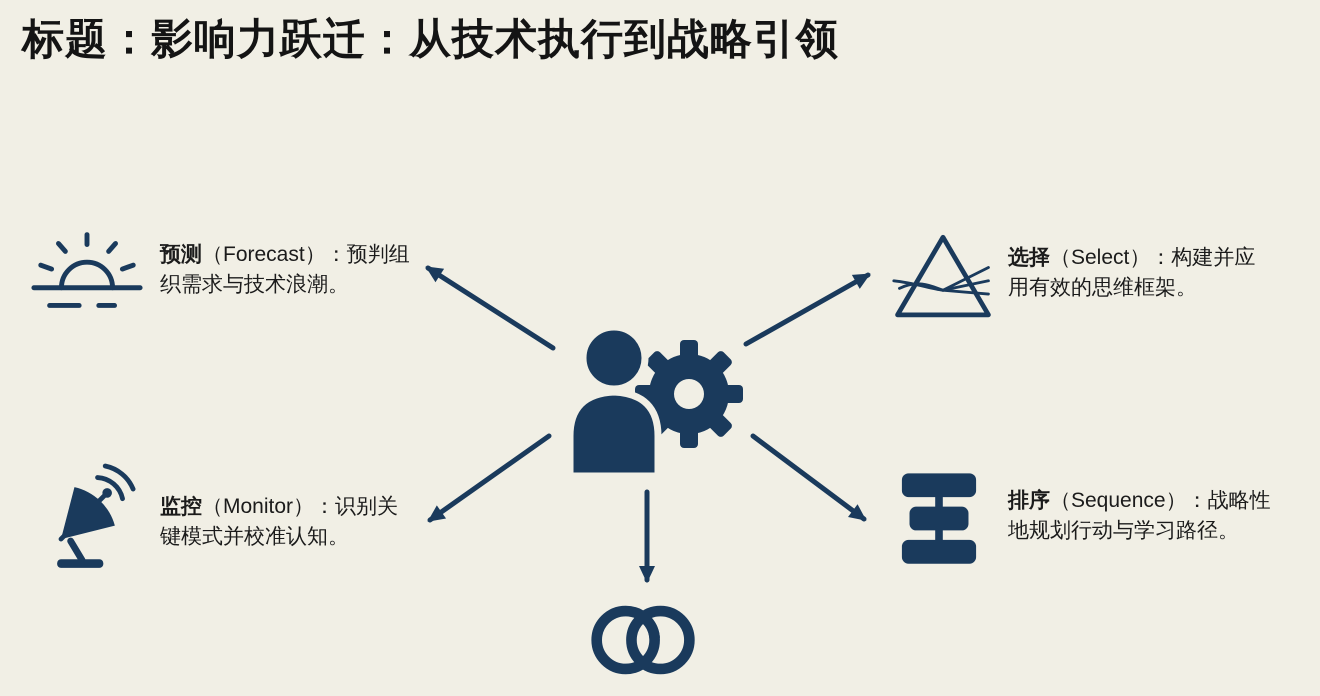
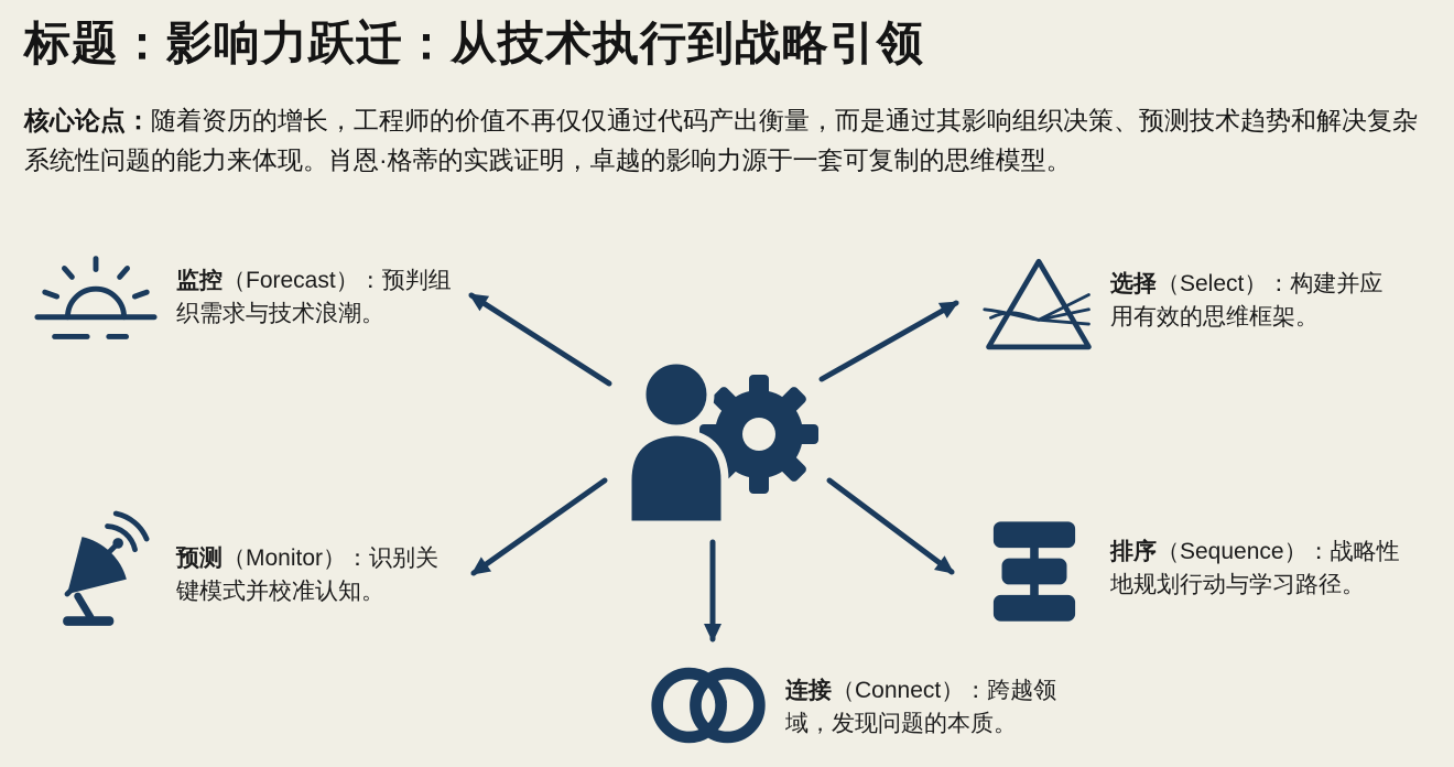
  标题：影响力跃迁：从技术执行到战略引领
+ 核心论点：随着资历的增长，工程师的价值不再仅仅通过代码产出衡量，而是通过其影响组织决策、预测技术趋势和解决复杂系统性问题的能力来体现。肖恩·格蒂的实践证明，卓越的影响力源于一套可复制的思维模型。
- 预测（Forecast）：预判组织需求与技术浪潮。
+ 监控（Forecast）：预判组织需求与技术浪潮。
  选择（Select）：构建并应用有效的思维框架。
- 监控（Monitor）：识别关键模式并校准认知。
+ 预测（Monitor）：识别关键模式并校准认知。
  排序（Sequence）：战略性地规划行动与学习路径。
+ 连接（Connect）：跨越领域，发现问题的本质。
